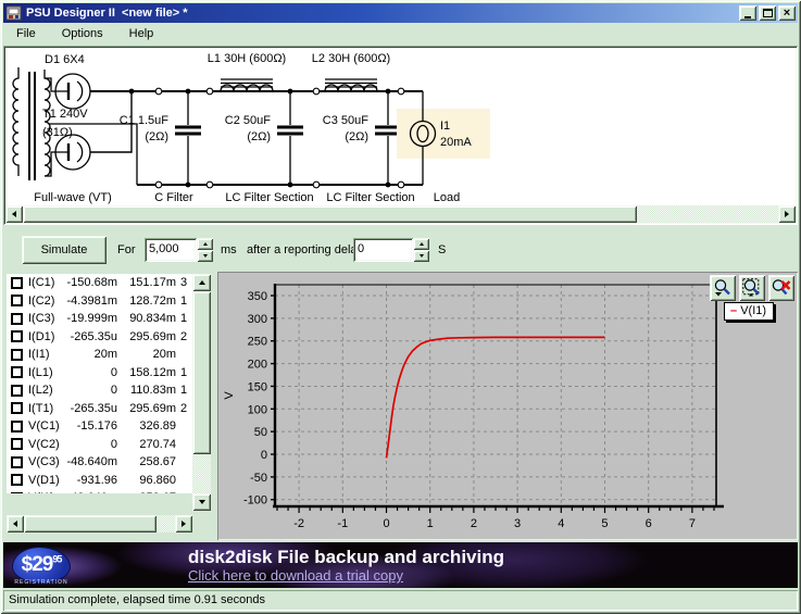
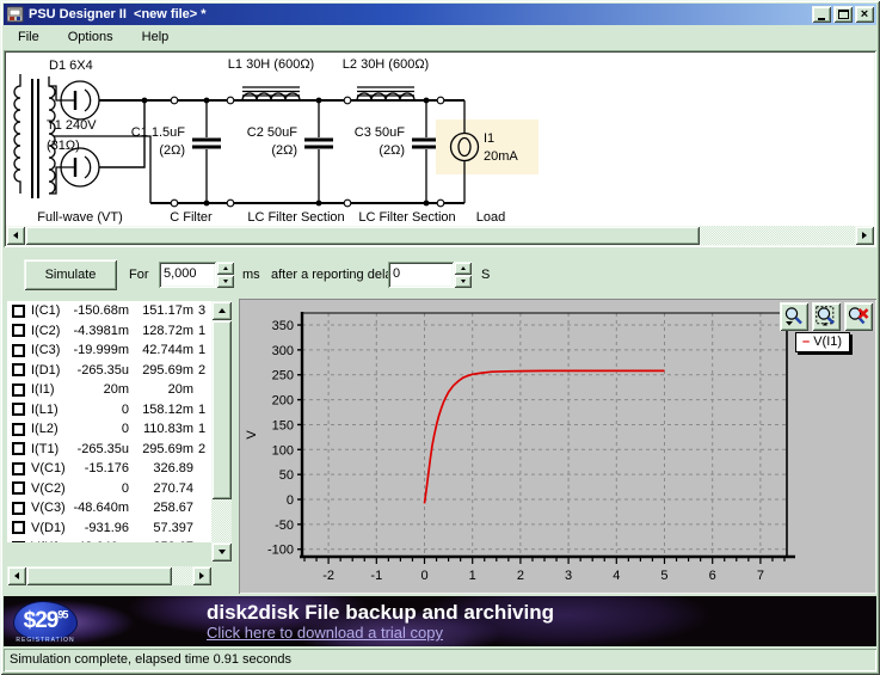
  PSU Designer II <new file> *
  ×
  File
  Options
  Help
  D1 6X4
  T1 240V
  (31Ω)
  L1 30H (600Ω)
  L2 30H (600Ω)
  C1 1.5uF
  (2Ω)
  C2 50uF
  (2Ω)
  C3 50uF
  (2Ω)
  I1
  20mA
  Full-wave (VT)
  C Filter
  LC Filter Section
  LC Filter Section
  Load
  Simulate
  For
  5,000
  ms
  after a reporting del
  0
  S
  I(C1)
  -150.68m
  151.17m
  3
  I(C2)
  -4.3981m
  128.72m
  1
  I(C3)
  -19.999m
- 90.834m
+ 42.744m
  1
  I(D1)
  -265.35u
  295.69m
  2
  I(I1)
  20m
  20m
  I(L1)
  0
  158.12m
  1
  I(L2)
  0
  110.83m
  1
  I(T1)
  -265.35u
  295.69m
  2
  V(C1)
  -15.176
  326.89
  V(C2)
  0
  270.74
  V(C3)
  -48.640m
  258.67
  V(D1)
  -931.96
- 96.860
+ 57.397
  350
  300
  250
  200
  150
  100
  50
  0
  -50
  -100
  -2
  -1
  0
  1
  2
  3
  4
  5
  6
  7
  – V(I1)
  disk2disk File backup and archiving
  Click here to download a trial copy
  Simulation complete, elapsed time 0.91 seconds
